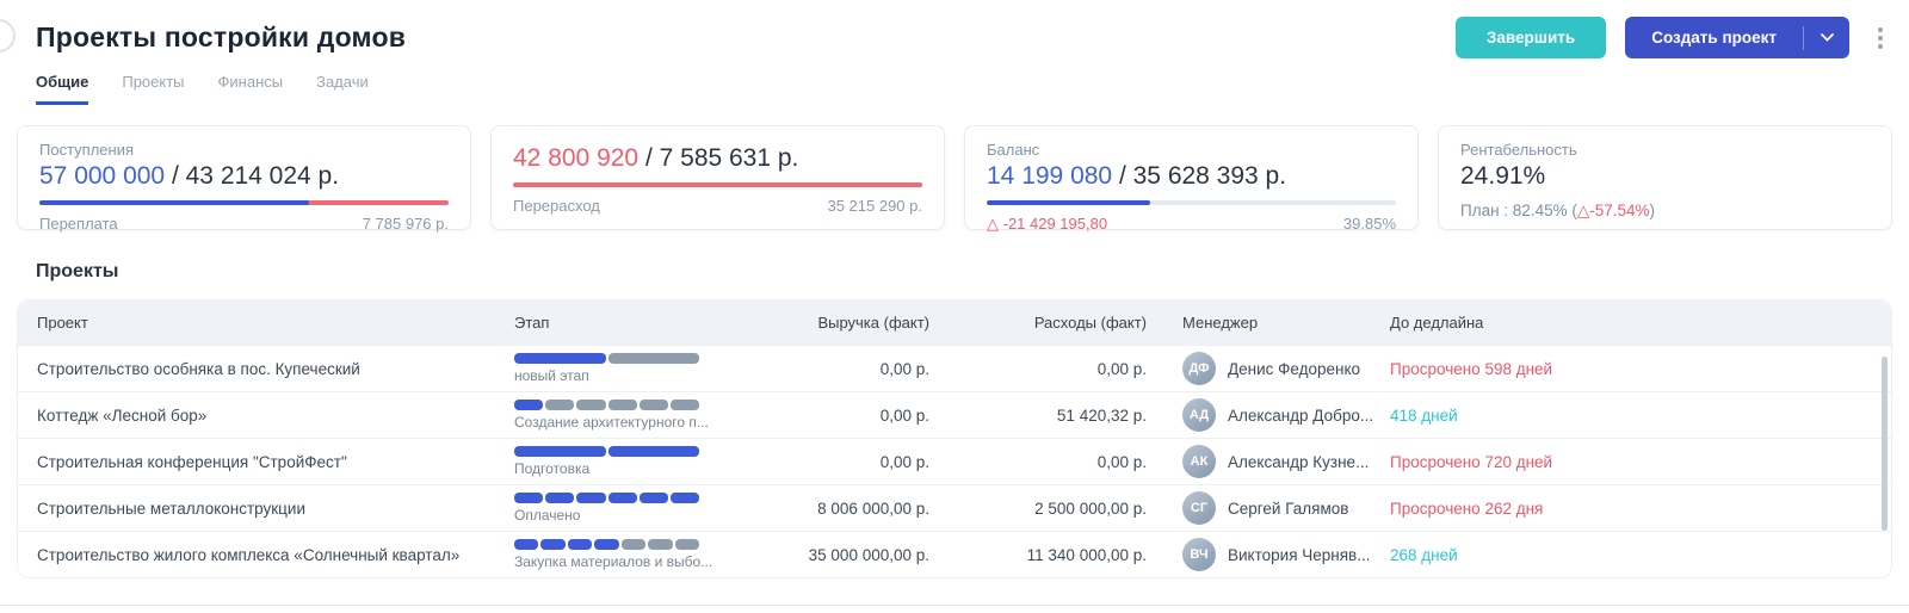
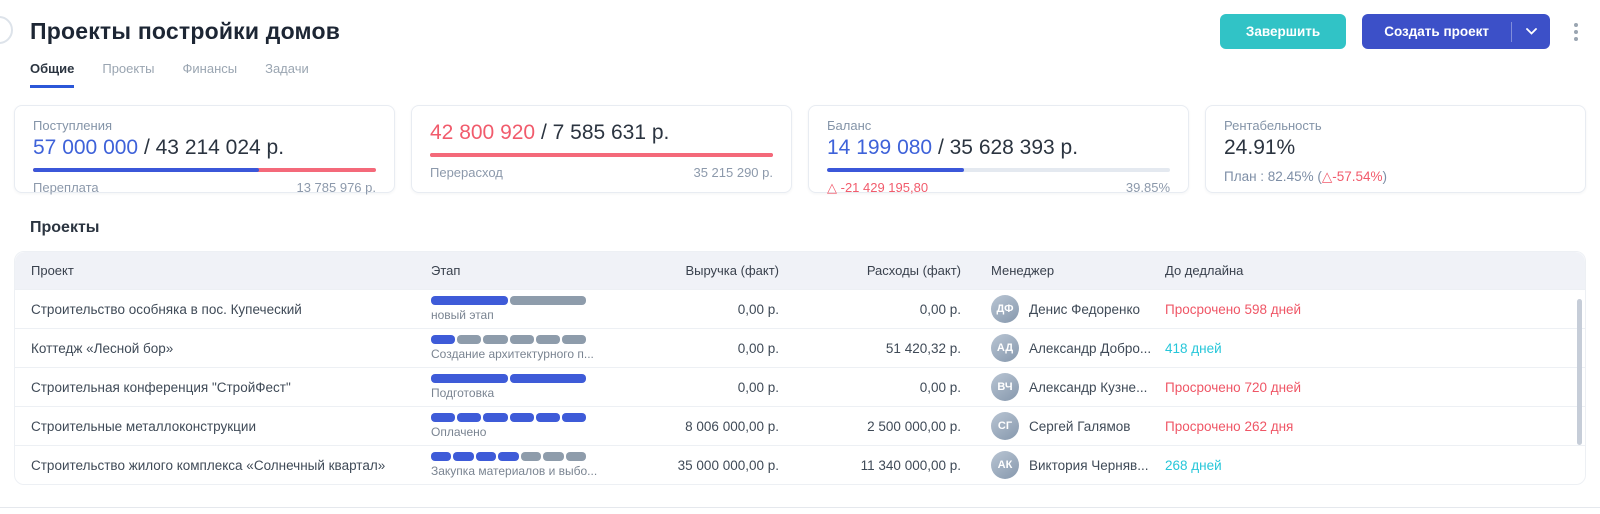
  Проекты постройки домов
  Завершить
  Создать проект
  Общие
  Проекты
  Финансы
  Задачи
  Поступления
  57 000 000 / 43 214 024 р.
  Переплата
- 7 785 976 р.
+ 13 785 976 р.
  42 800 920 / 7 585 631 р.
  Перерасход
  35 215 290 р.
  Баланс
  14 199 080 / 35 628 393 р.
  △ -21 429 195,80
  39.85%
  Рентабельность
  24.91%
  План : 82.45% (△-57.54%)
  Проекты
  Проект
  Этап
  Выручка (факт)
  Расходы (факт)
  Менеджер
  До дедлайна
  Строительство особняка в пос. Купеческий
  новый этап
  0,00 р.
  0,00 р.
  ДФ
  Денис Федоренко
  Просрочено 598 дней
  Коттедж «Лесной бор»
  Создание архитектурного п...
  0,00 р.
  51 420,32 р.
  АД
  Александр Добро...
  418 дней
  Строительная конференция "СтройФест"
  Подготовка
  0,00 р.
  0,00 р.
- АК
+ ВЧ
  Александр Кузне...
  Просрочено 720 дней
  Строительные металлоконструкции
  Оплачено
  8 006 000,00 р.
  2 500 000,00 р.
  СГ
  Сергей Галямов
  Просрочено 262 дня
  Строительство жилого комплекса «Солнечный квартал»
  Закупка материалов и выбо...
  35 000 000,00 р.
  11 340 000,00 р.
- ВЧ
+ АК
  Виктория Черняв...
  268 дней
